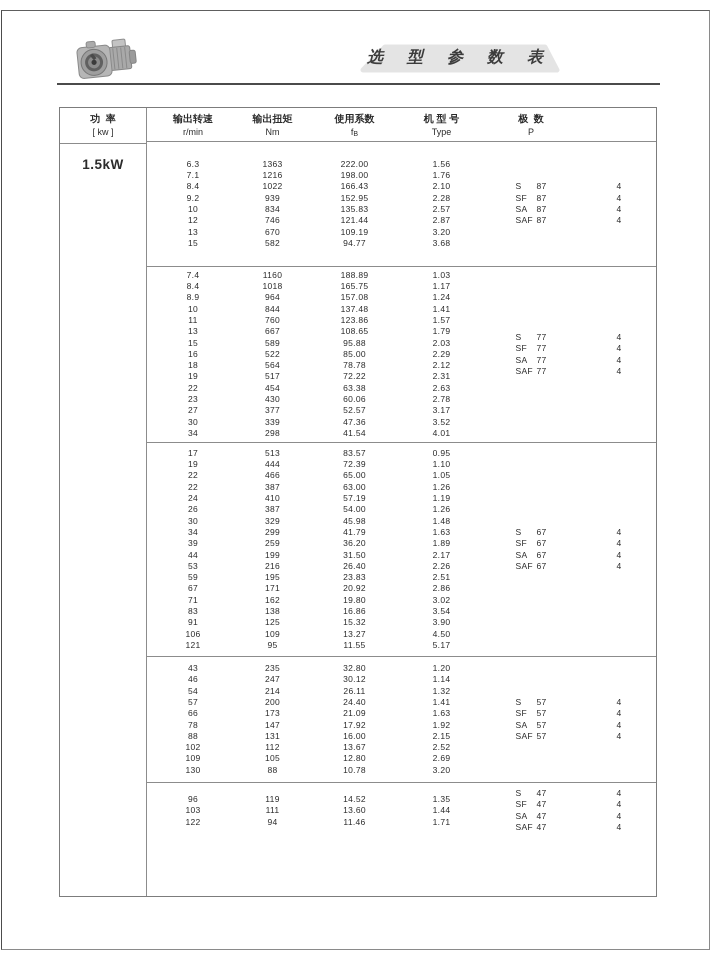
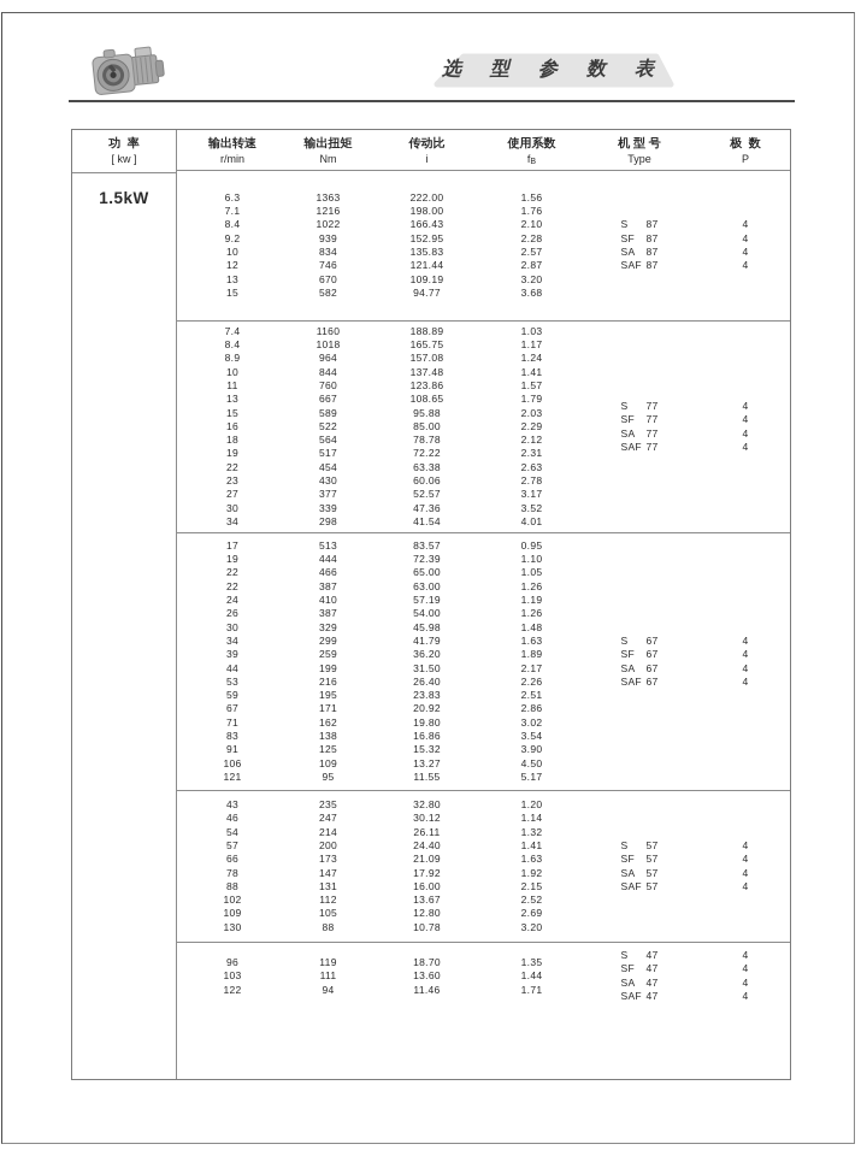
  选 型 参 数 表
  功 率
  [ kw ]
  1.5kW
  输出转速
  r/min
  输出扭矩
  Nm
+ 传动比
+ i
  使用系数
  机 型 号
  Type
  极 数
  P
  6.3
  7.1
  8.4
  9.2
  10
  12
  13
  15
  1363
  1216
  1022
  939
  834
  746
  670
  582
  222.00
  198.00
  166.43
  152.95
  135.83
  121.44
  109.19
  94.77
  1.56
  1.76
  2.10
  2.28
  2.57
  2.87
  3.20
  3.68
  S 87
  SF 87
  SA 87
  SAF 87
  4
  4
  4
  4
  7.4
  8.4
  8.9
  10
  11
  13
  15
  16
  18
  19
  22
  23
  27
  30
  34
  1160
  1018
  964
  844
  760
  667
  589
  522
  564
  517
  454
  430
  377
  339
  298
  188.89
  165.75
  157.08
  137.48
  123.86
  108.65
  95.88
  85.00
  78.78
  72.22
  63.38
  60.06
  52.57
  47.36
  41.54
  1.03
  1.17
  1.24
  1.41
  1.57
  1.79
  2.03
  2.29
  2.12
  2.31
  2.63
  2.78
  3.17
  3.52
  4.01
  S 77
  SF 77
  SA 77
  SAF 77
  4
  4
  4
  4
  17
  19
  22
  22
  24
  26
  30
  34
  39
  44
  53
  59
  67
  71
  83
  91
  106
  121
  513
  444
  466
  387
  410
  387
  329
  299
  259
  199
  216
  195
  171
  162
  138
  125
  109
  95
  83.57
  72.39
  65.00
  63.00
  57.19
  54.00
  45.98
  41.79
  36.20
  31.50
  26.40
  23.83
  20.92
  19.80
  16.86
  15.32
  13.27
  11.55
  0.95
  1.10
  1.05
  1.26
  1.19
  1.26
  1.48
  1.63
  1.89
  2.17
  2.26
  2.51
  2.86
  3.02
  3.54
  3.90
  4.50
  5.17
  S 67
  SF 67
  SA 67
  SAF 67
  4
  4
  4
  4
  43
  46
  54
  57
  66
  78
  88
  102
  109
  130
  235
  247
  214
  200
  173
  147
  131
  112
  105
  88
  32.80
  30.12
  26.11
  24.40
  21.09
  17.92
  16.00
  13.67
  12.80
  10.78
  1.20
  1.14
  1.32
  1.41
  1.63
  1.92
  2.15
  2.52
  2.69
  3.20
  S 57
  SF 57
  SA 57
  SAF 57
  4
  4
  4
  4
  96
  103
  122
  119
  111
  94
- 14.52
+ 18.70
  13.60
  11.46
  1.35
  1.44
  1.71
  S 47
  SF 47
  SA 47
  SAF 47
  4
  4
  4
  4
